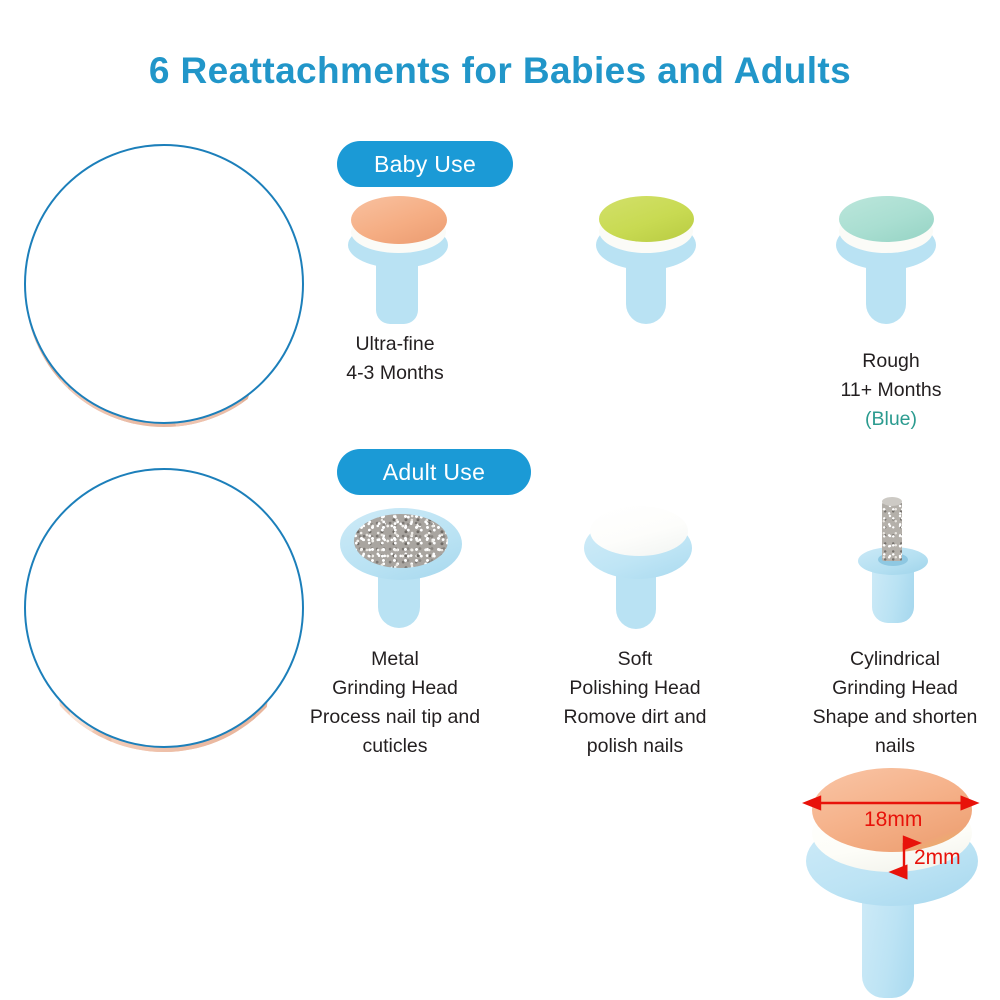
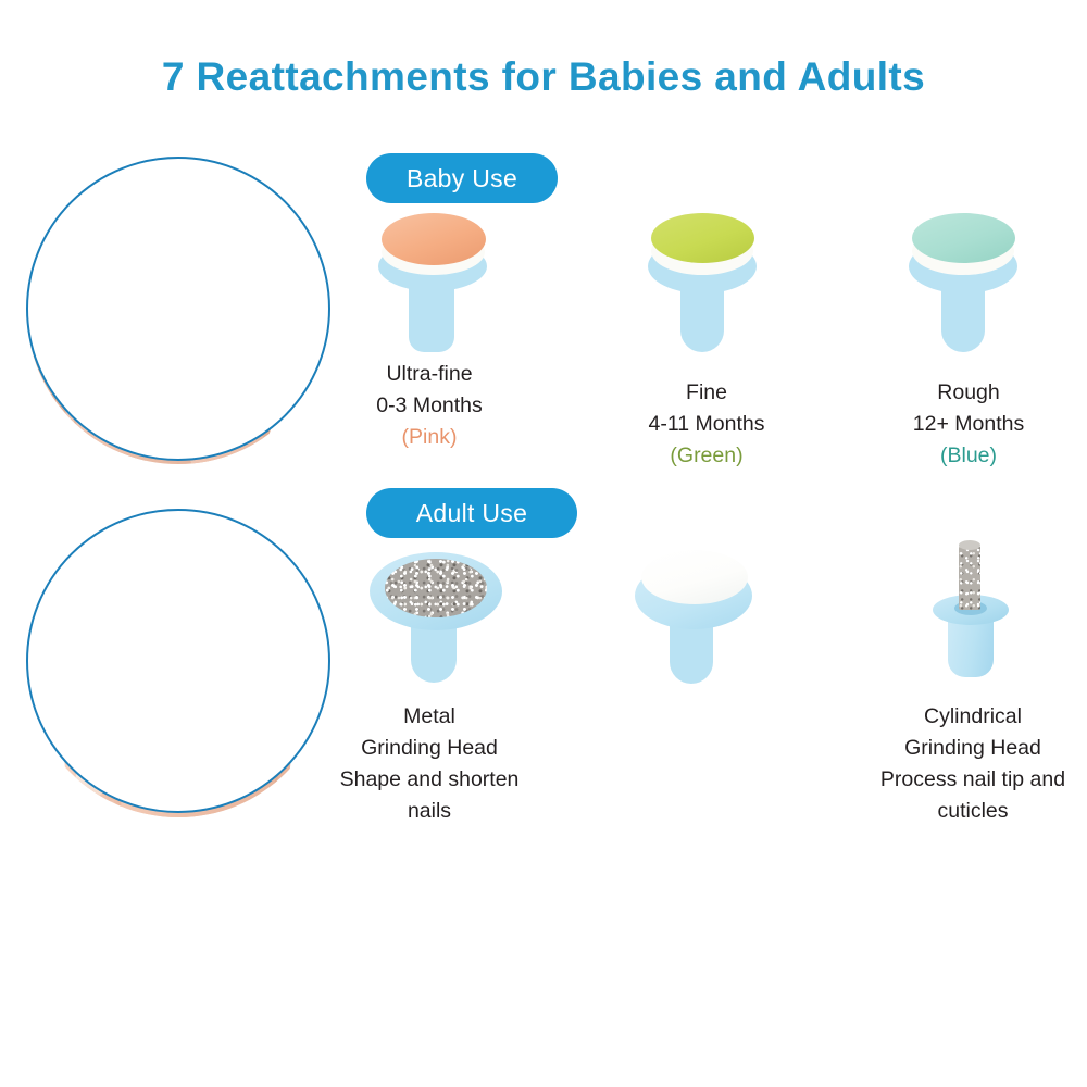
- 6 Reattachments for Babies and Adults
+ 7 Reattachments for Babies and Adults
  Baby Use
  Adult Use
  Ultra-fine
- 4-3 Months
+ 0-3 Months
+ (Pink)
+ Fine
+ 4-11 Months
+ (Green)
  Rough
- 11+ Months
+ 12+ Months
  (Blue)
  Metal
  Grinding Head
- Process nail tip and
+ Shape and shorten
- cuticles
+ nails
- Soft
- Polishing Head
- Romove dirt and
- polish nails
  Cylindrical
  Grinding Head
- Shape and shorten
+ Process nail tip and
- nails
+ cuticles
- 18mm
- 2mm
